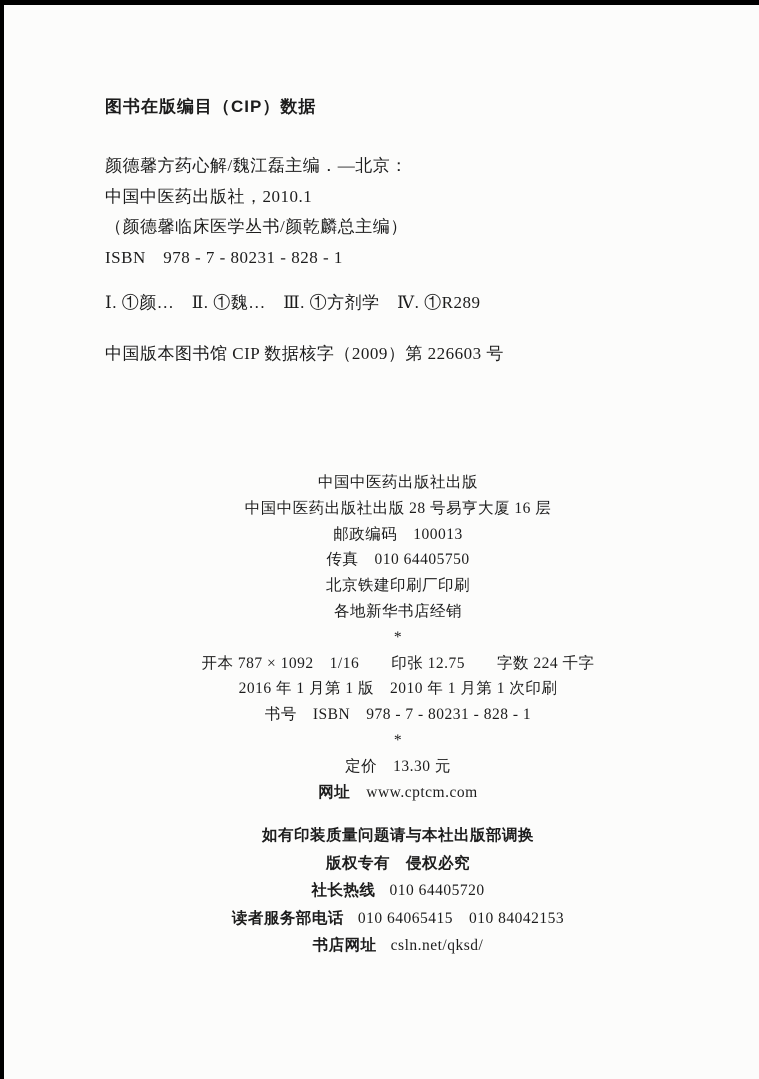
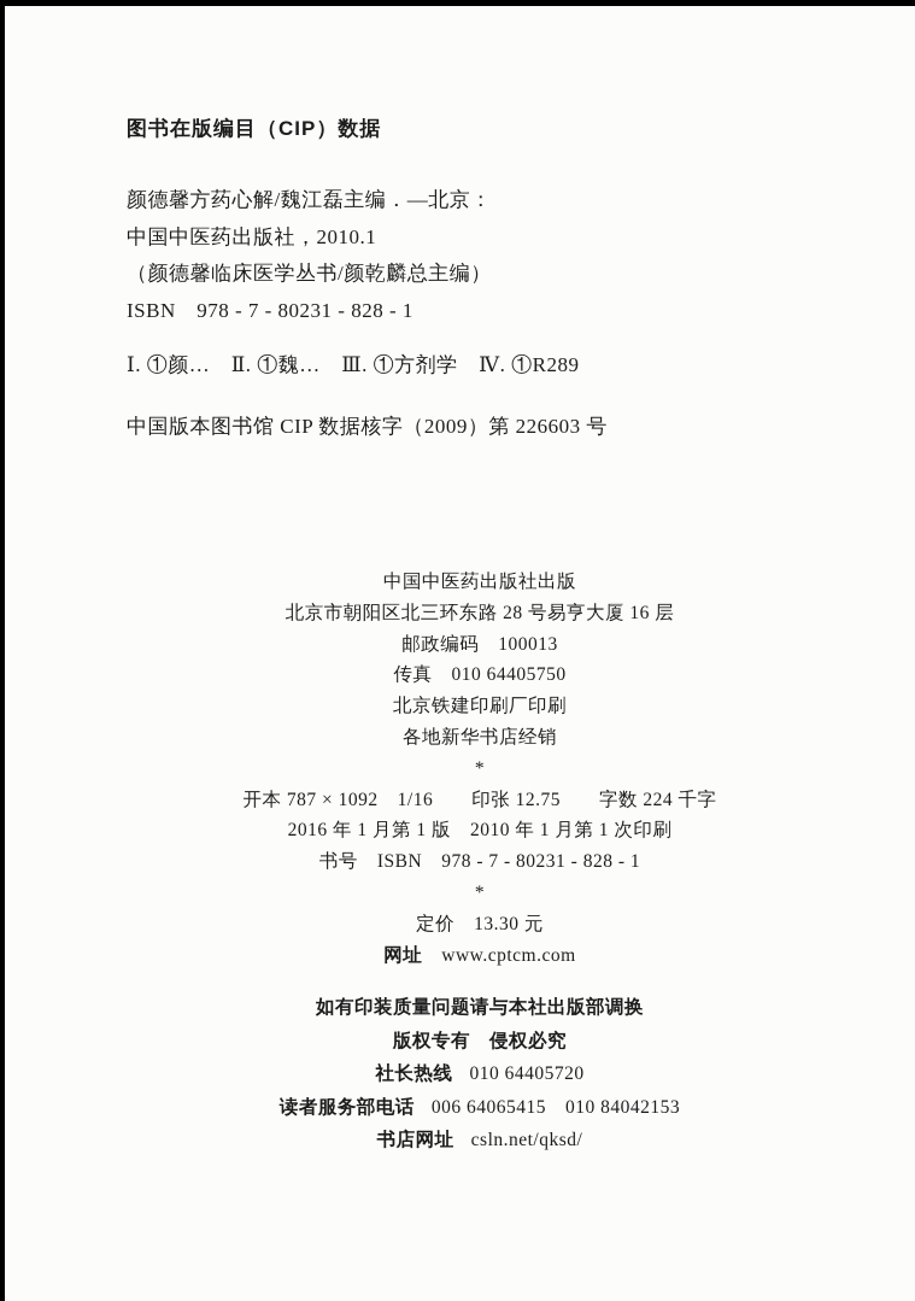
  图书在版编目（CIP）数据
  颜德馨方药心解/魏江磊主编．—北京：
  中国中医药出版社，2010.1
  （颜德馨临床医学丛书/颜乾麟总主编）
  ISBN 978 - 7 - 80231 - 828 - 1
  Ⅰ. ①颜… Ⅱ. ①魏… Ⅲ. ①方剂学 Ⅳ. ①R289
  中国版本图书馆 CIP 数据核字（2009）第 226603 号
  中国中医药出版社出版
- 中国中医药出版社出版 28 号易亨大厦 16 层
+ 北京市朝阳区北三环东路 28 号易亨大厦 16 层
  邮政编码 100013
  传真 010 64405750
  北京铁建印刷厂印刷
  各地新华书店经销
  *
  开本 787 × 1092 1/16 印张 12.75 字数 224 千字
  2016 年 1 月第 1 版 2010 年 1 月第 1 次印刷
  书号 ISBN 978 - 7 - 80231 - 828 - 1
  *
  定价 13.30 元
  网址 www.cptcm.com
  如有印装质量问题请与本社出版部调换
  版权专有 侵权必究
  社长热线 010 64405720
- 读者服务部电话 010 64065415 010 84042153
+ 读者服务部电话 006 64065415 010 84042153
  书店网址 csln.net/qksd/
